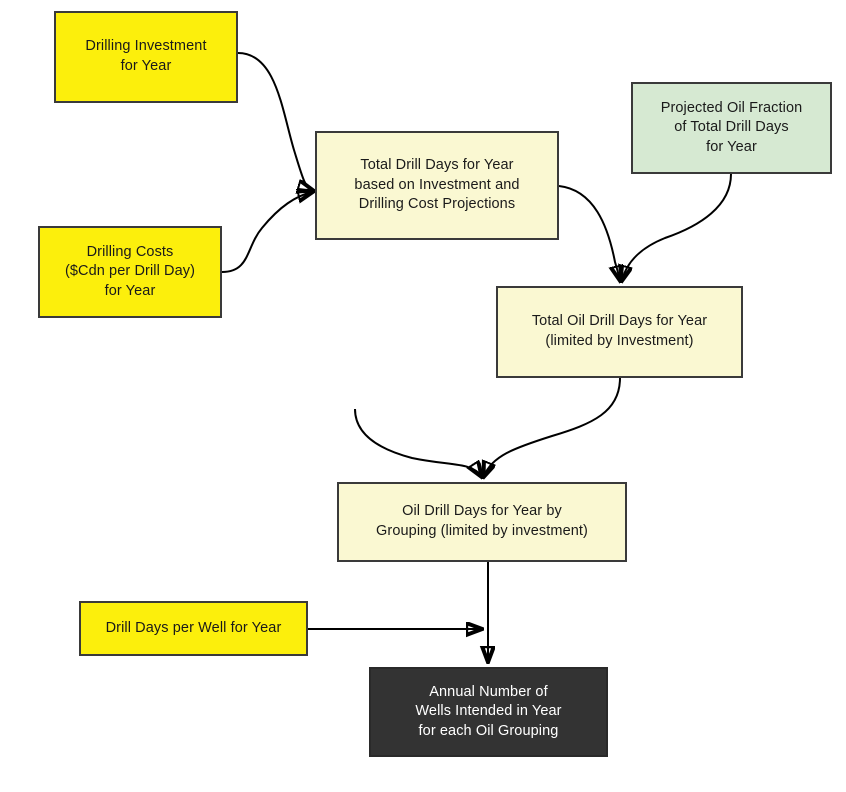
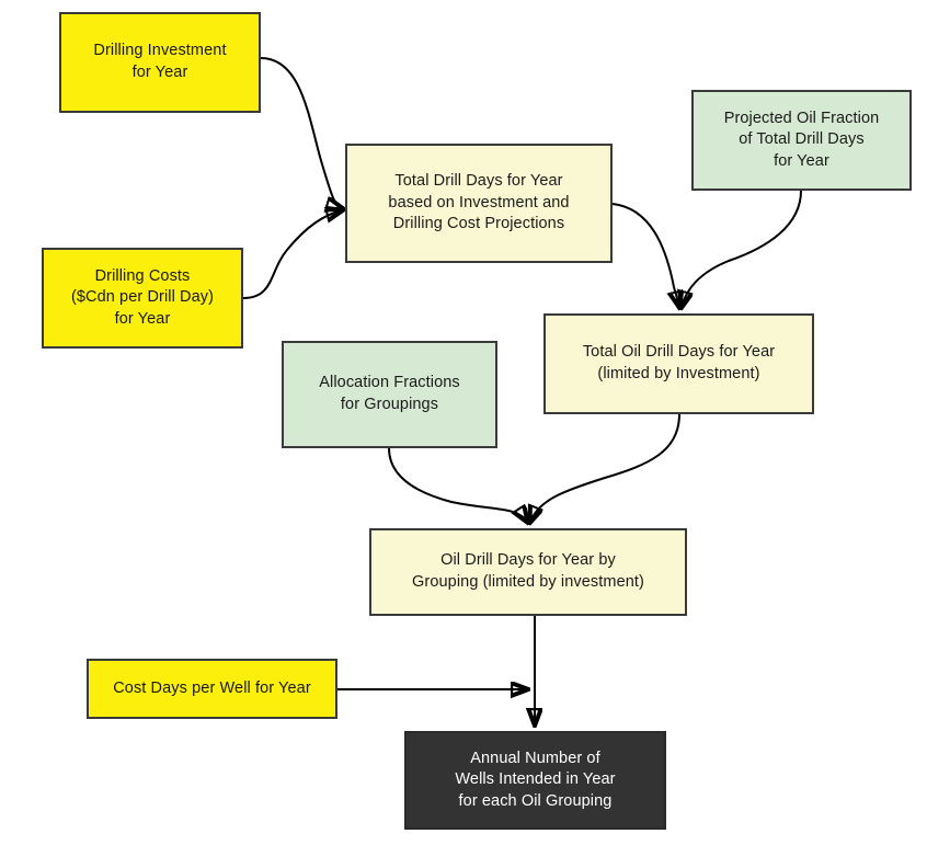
  Drilling Investment
  for Year
  Drilling Costs
  ($Cdn per Drill Day)
  for Year
  Total Drill Days for Year
  based on Investment and
  Drilling Cost Projections
  Projected Oil Fraction
  of Total Drill Days
  for Year
  Total Oil Drill Days for Year
  (limited by Investment)
+ Allocation Fractions
+ for Groupings
  Oil Drill Days for Year by
  Grouping (limited by investment)
- Drill Days per Well for Year
+ Cost Days per Well for Year
  Annual Number of
  Wells Intended in Year
  for each Oil Grouping
